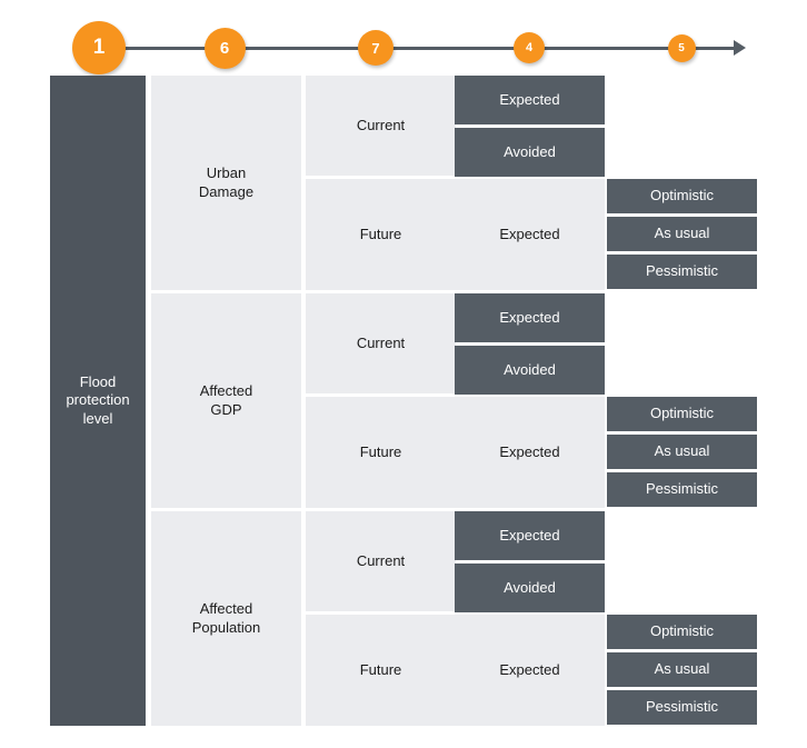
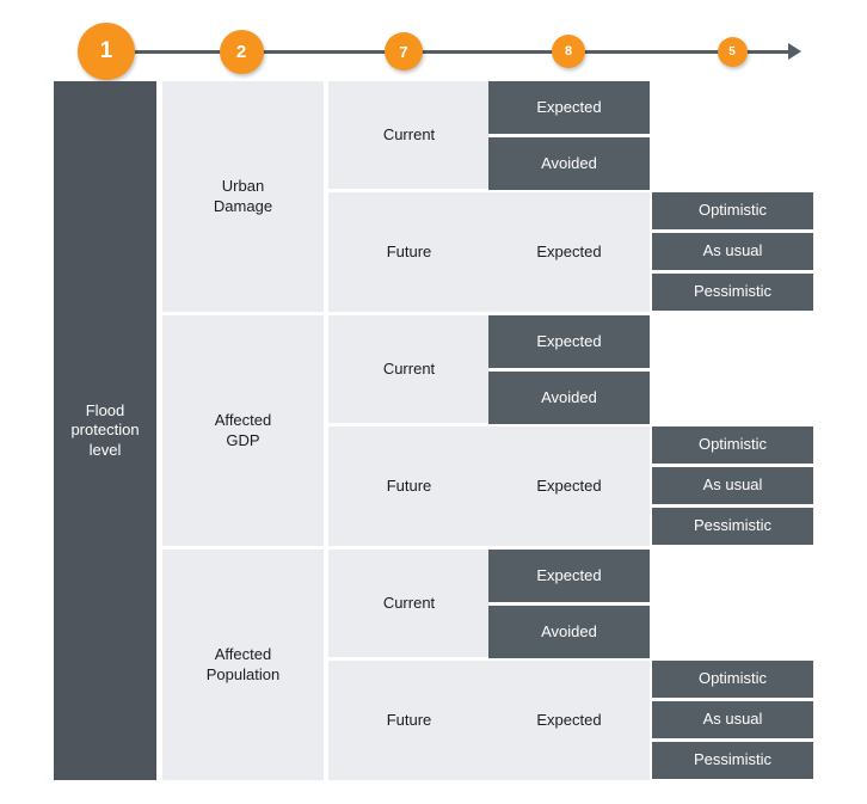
  1
- 6
+ 2
  7
- 4
+ 8
  5
  Flood
  protection
  level
  Urban
  Damage
  Current
  Expected
  Avoided
  Future
  Expected
  Optimistic
  As usual
  Pessimistic
  Affected
  GDP
  Current
  Expected
  Avoided
  Future
  Expected
  Optimistic
  As usual
  Pessimistic
  Affected
  Population
  Current
  Expected
  Avoided
  Future
  Expected
  Optimistic
  As usual
  Pessimistic
